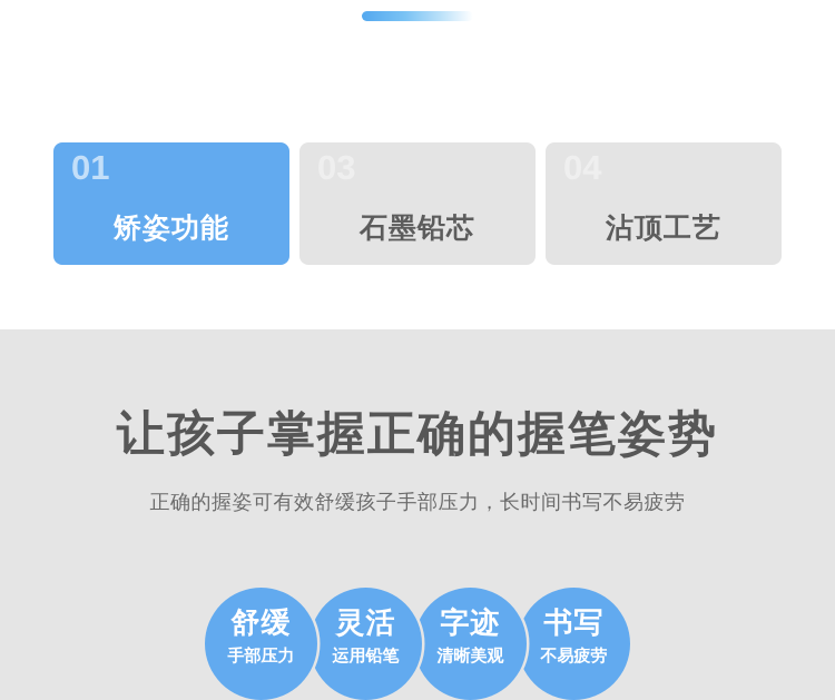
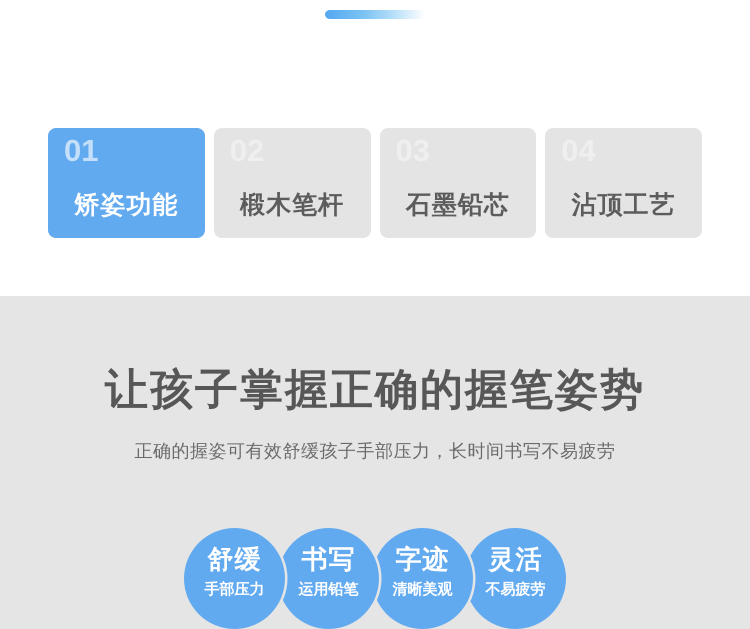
  01
  矫姿功能
+ 椴木笔杆
  石墨铅芯
  沾顶工艺
  让孩子掌握正确的握笔姿势
  正确的握姿可有效舒缓孩子手部压力，长时间书写不易疲劳
  舒缓
  手部压力
- 灵活
+ 书写
  运用铅笔
  字迹
  清晰美观
- 书写
+ 灵活
  不易疲劳
